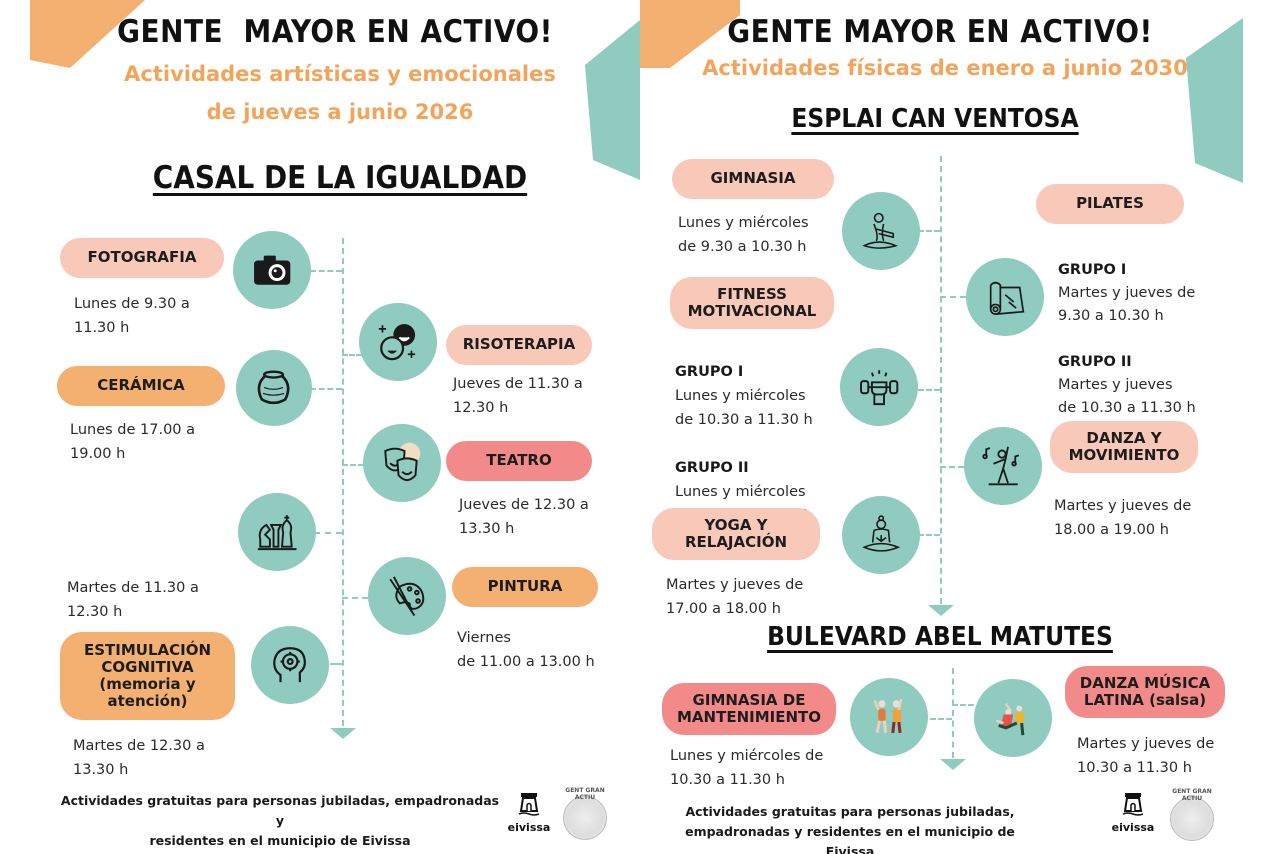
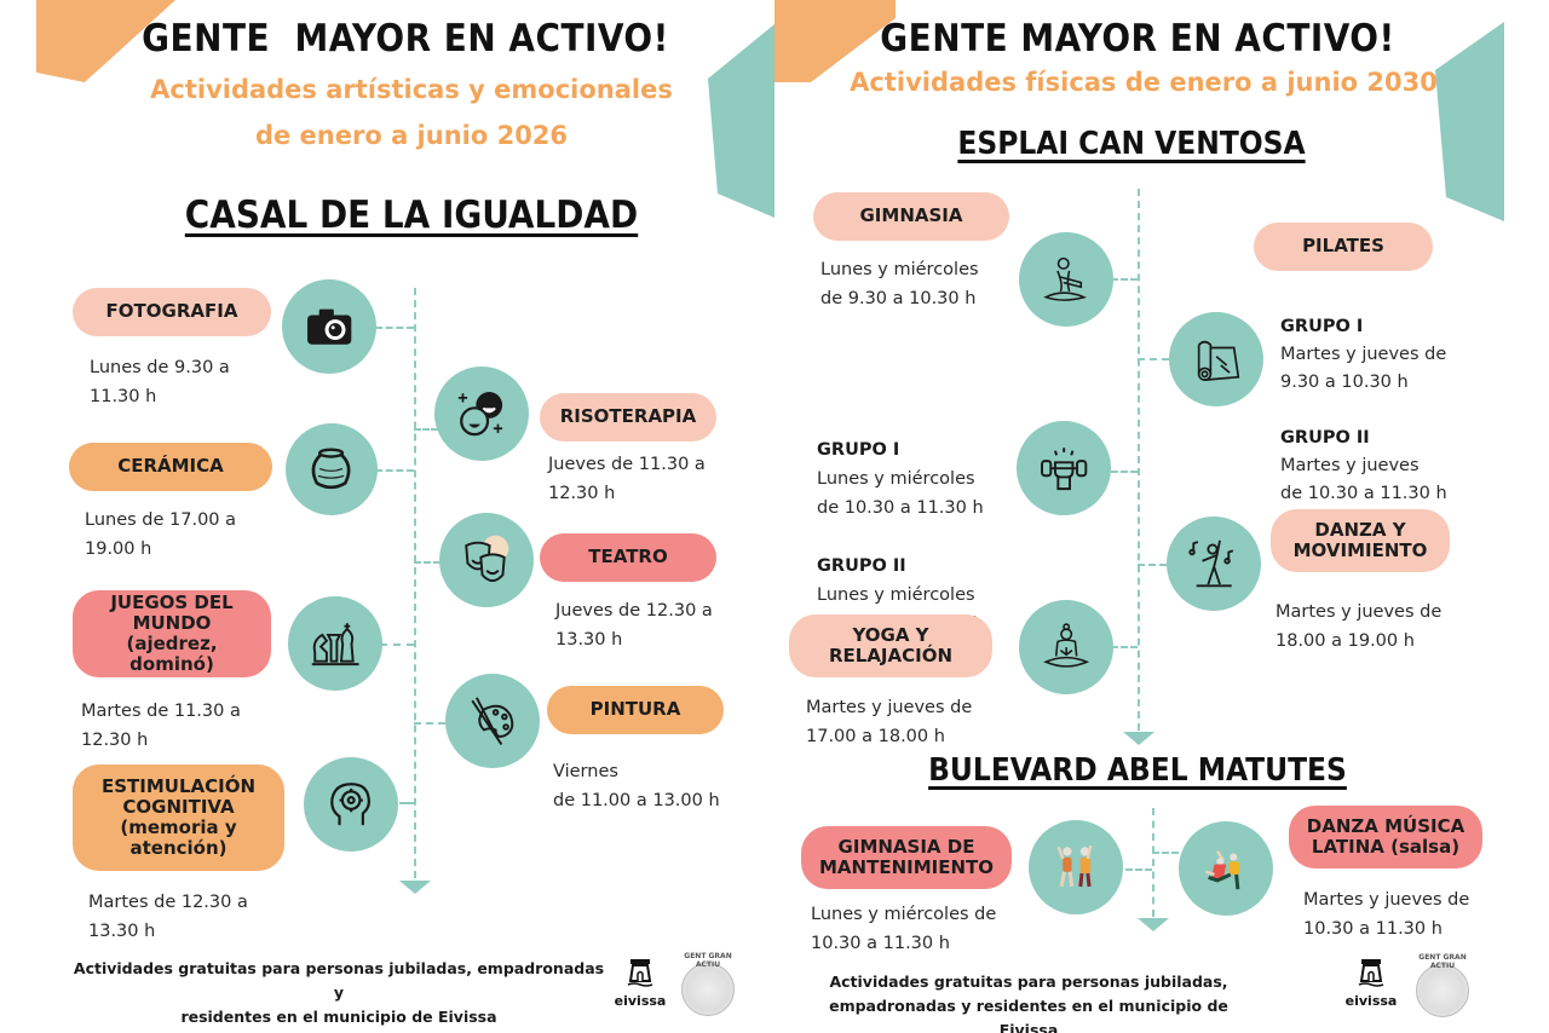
  GENTE MAYOR EN ACTIVO!
  Actividades artísticas y emocionales
- de jueves a junio 2026
+ de enero a junio 2026
  CASAL DE LA IGUALDAD
  FOTOGRAFIA
  Lunes de 9.30 a
  11.30 h
  CERÁMICA
  Lunes de 17.00 a
  19.00 h
+ JUEGOS DEL
+ MUNDO (ajedrez,
+ dominó)
  Martes de 11.30 a
  12.30 h
  ESTIMULACIÓN
  COGNITIVA
  (memoria y
  atención)
  Martes de 12.30 a
  13.30 h
  RISOTERAPIA
  Jueves de 11.30 a
  12.30 h
  TEATRO
  Jueves de 12.30 a
  13.30 h
  PINTURA
  Viernes
  de 11.00 a 13.00 h
  Actividades gratuitas para personas jubiladas, empadronadas y
  residentes en el municipio de Eivissa
  eivissa
  GENTE MAYOR EN ACTIVO!
  Actividades físicas de enero a junio 2030
  ESPLAI CAN VENTOSA
  GIMNASIA
  Lunes y miércoles
  de 9.30 a 10.30 h
- FITNESS
- MOTIVACIONAL
  GRUPO I
  Lunes y miércoles
  de 10.30 a 11.30 h
  GRUPO II
  Lunes y miércoles
  YOGA Y
  RELAJACIÓN
  Martes y jueves de
  17.00 a 18.00 h
  PILATES
  GRUPO I
  Martes y jueves de
  9.30 a 10.30 h
  GRUPO II
  Martes y jueves
  de 10.30 a 11.30 h
  DANZA Y
  MOVIMIENTO
  Martes y jueves de
  18.00 a 19.00 h
  BULEVARD ABEL MATUTES
  GIMNASIA DE
  MANTENIMIENTO
  Lunes y miércoles de
  10.30 a 11.30 h
  DANZA MÚSICA
  LATINA (salsa)
  Martes y jueves de
  10.30 a 11.30 h
  Actividades gratuitas para personas jubiladas,
  empadronadas y residentes en el municipio de Eivissa
  eivissa
